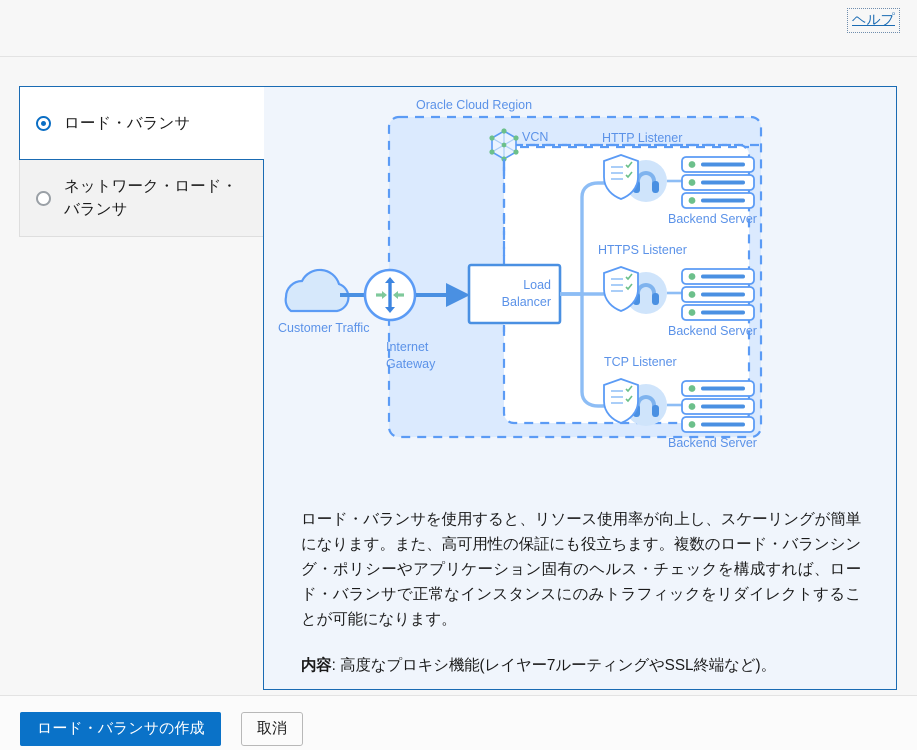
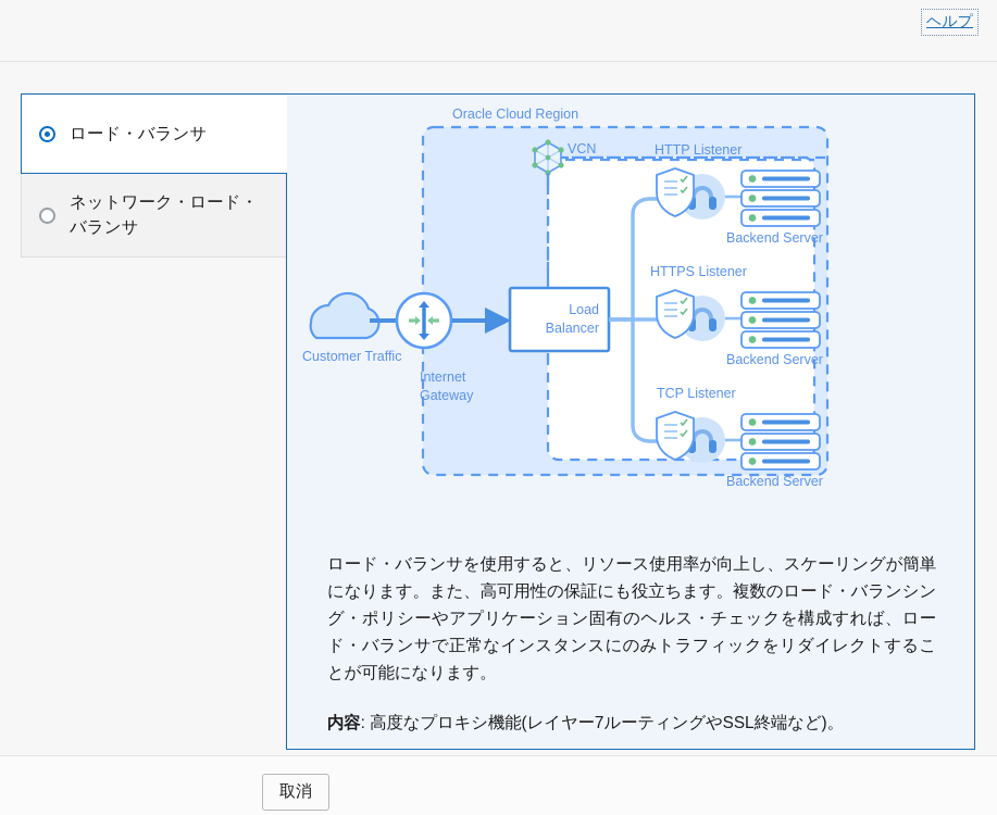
  ヘルプ
  ロード・バランサ
  ネットワーク・ロード・バランサ
  Oracle Cloud Region
  VCN
  Customer Traffic
  Internet
  Gateway
  Load
  Balancer
  HTTP Listener
  Backend Server
  HTTPS Listener
  Backend Server
  TCP Listener
  Backend Server
  ロード・バランサを使用すると、リソース使用率が向上し、スケーリングが簡単になります。また、高可用性の保証にも役立ちます。複数のロード・バランシング・ポリシーやアプリケーション固有のヘルス・チェックを構成すれば、ロード・バランサで正常なインスタンスにのみトラフィックをリダイレクトすることが可能になります。
  内容: 高度なプロキシ機能(レイヤー7ルーティングやSSL終端など)。
- ロード・バランサの作成
  取消
